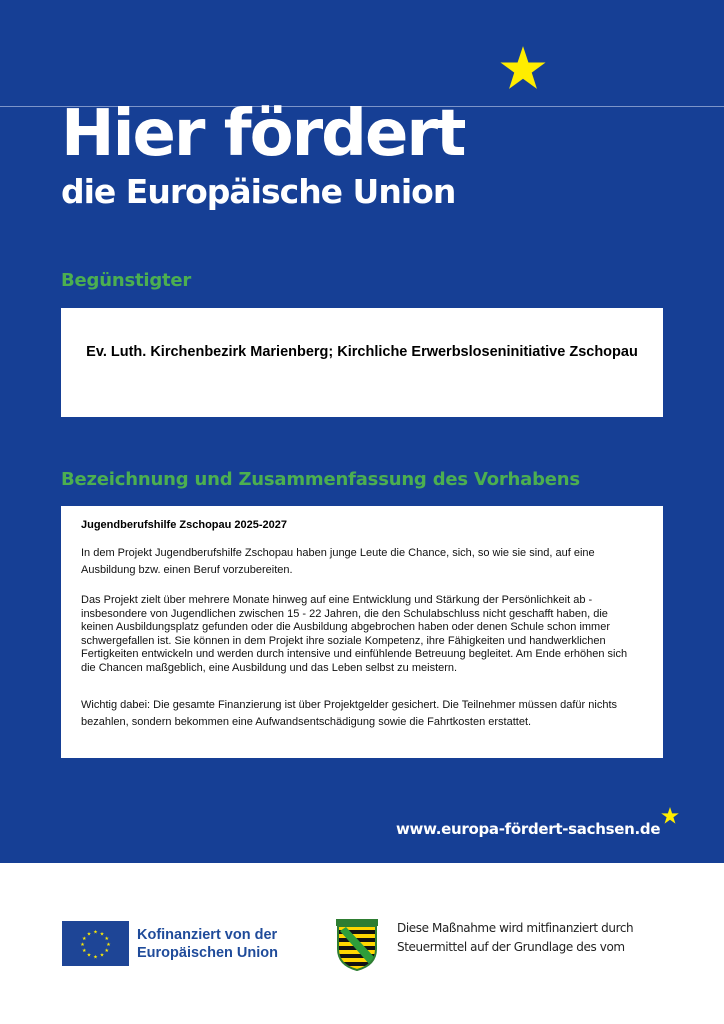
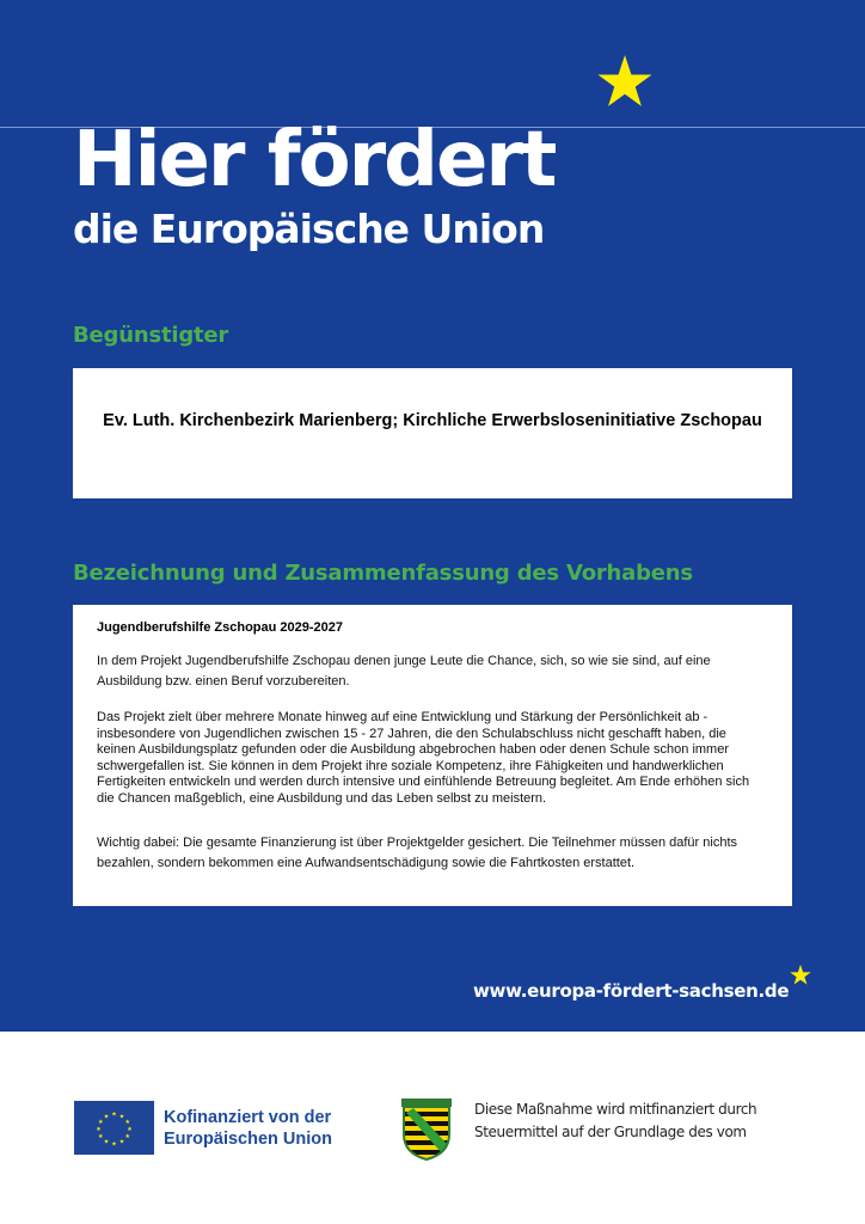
  Hier fördert
  die Europäische Union
  Begünstigter
  Ev. Luth. Kirchenbezirk Marienberg; Kirchliche Erwerbsloseninitiative Zschopau
  Bezeichnung und Zusammenfassung des Vorhabens
- Jugendberufshilfe Zschopau 2025-2027
+ Jugendberufshilfe Zschopau 2029-2027
- In dem Projekt Jugendberufshilfe Zschopau haben junge Leute die Chance, sich, so wie sie sind, auf eine Ausbildung bzw. einen Beruf vorzubereiten.
+ In dem Projekt Jugendberufshilfe Zschopau denen junge Leute die Chance, sich, so wie sie sind, auf eine Ausbildung bzw. einen Beruf vorzubereiten.
- Das Projekt zielt über mehrere Monate hinweg auf eine Entwicklung und Stärkung der Persönlichkeit ab - insbesondere von Jugendlichen zwischen 15 - 22 Jahren, die den Schulabschluss nicht geschafft haben, die keinen Ausbildungsplatz gefunden oder die Ausbildung abgebrochen haben oder denen Schule schon immer schwergefallen ist. Sie können in dem Projekt ihre soziale Kompetenz, ihre Fähigkeiten und handwerklichen Fertigkeiten entwickeln und werden durch intensive und einfühlende Betreuung begleitet. Am Ende erhöhen sich die Chancen maßgeblich, eine Ausbildung und das Leben selbst zu meistern.
+ Das Projekt zielt über mehrere Monate hinweg auf eine Entwicklung und Stärkung der Persönlichkeit ab - insbesondere von Jugendlichen zwischen 15 - 27 Jahren, die den Schulabschluss nicht geschafft haben, die keinen Ausbildungsplatz gefunden oder die Ausbildung abgebrochen haben oder denen Schule schon immer schwergefallen ist. Sie können in dem Projekt ihre soziale Kompetenz, ihre Fähigkeiten und handwerklichen Fertigkeiten entwickeln und werden durch intensive und einfühlende Betreuung begleitet. Am Ende erhöhen sich die Chancen maßgeblich, eine Ausbildung und das Leben selbst zu meistern.
  Wichtig dabei: Die gesamte Finanzierung ist über Projektgelder gesichert. Die Teilnehmer müssen dafür nichts bezahlen, sondern bekommen eine Aufwandsentschädigung sowie die Fahrtkosten erstattet.
  www.europa-fördert-sachsen.de
  Kofinanziert von der
  Europäischen Union
  Diese Maßnahme wird mitfinanziert durch
  Steuermittel auf der Grundlage des vom
